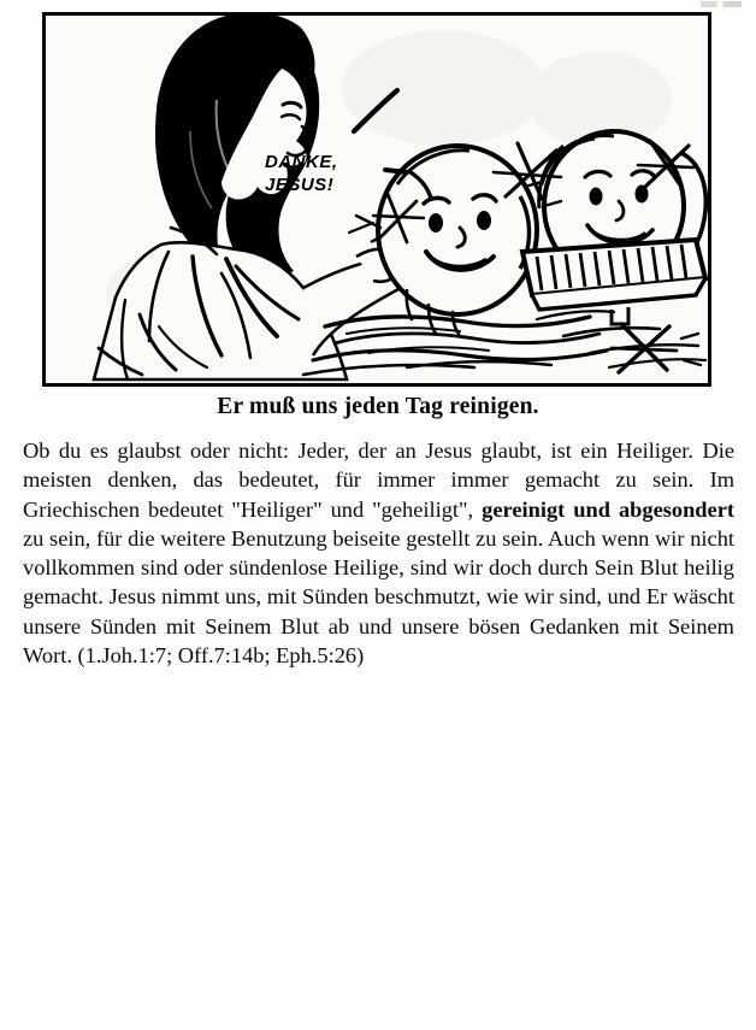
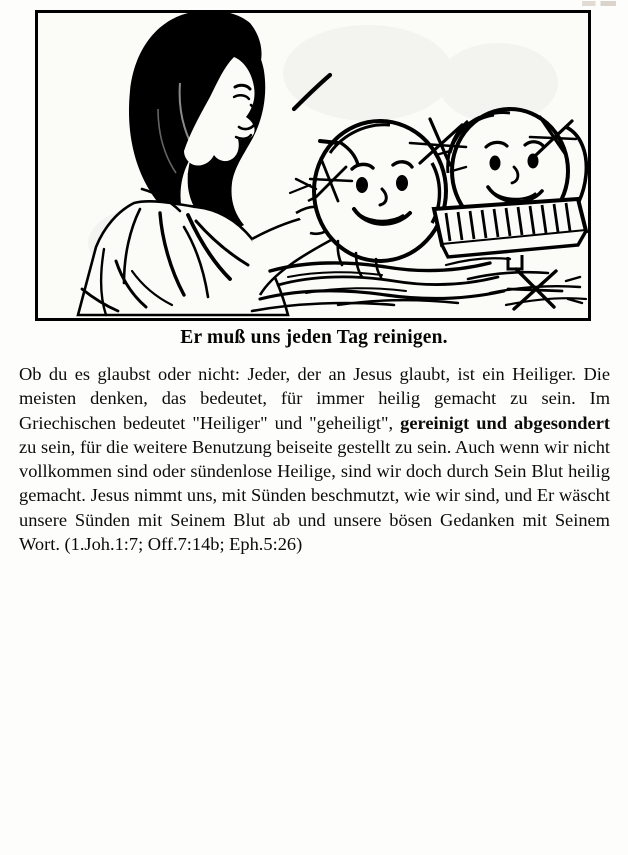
- DANKE,
- JESUS!
  Er muß uns jeden Tag reinigen.
- Ob du es glaubst oder nicht: Jeder, der an Jesus glaubt, ist ein Heiliger. Die meisten denken, das bedeutet, für immer immer gemacht zu sein. Im Griechischen bedeutet "Heiliger" und "geheiligt", gereinigt und abgesondert zu sein, für die weitere Benutzung beiseite gestellt zu sein. Auch wenn wir nicht vollkommen sind oder sündenlose Heilige, sind wir doch durch Sein Blut heilig gemacht. Jesus nimmt uns, mit Sünden beschmutzt, wie wir sind, und Er wäscht unsere Sünden mit Seinem Blut ab und unsere bösen Gedanken mit Seinem Wort. (1.Joh.1:7; Off.7:14b; Eph.5:26)
+ Ob du es glaubst oder nicht: Jeder, der an Jesus glaubt, ist ein Heiliger. Die meisten denken, das bedeutet, für immer heilig gemacht zu sein. Im Griechischen bedeutet "Heiliger" und "geheiligt", gereinigt und abgesondert zu sein, für die weitere Benutzung beiseite gestellt zu sein. Auch wenn wir nicht vollkommen sind oder sündenlose Heilige, sind wir doch durch Sein Blut heilig gemacht. Jesus nimmt uns, mit Sünden beschmutzt, wie wir sind, und Er wäscht unsere Sünden mit Seinem Blut ab und unsere bösen Gedanken mit Seinem Wort. (1.Joh.1:7; Off.7:14b; Eph.5:26)
